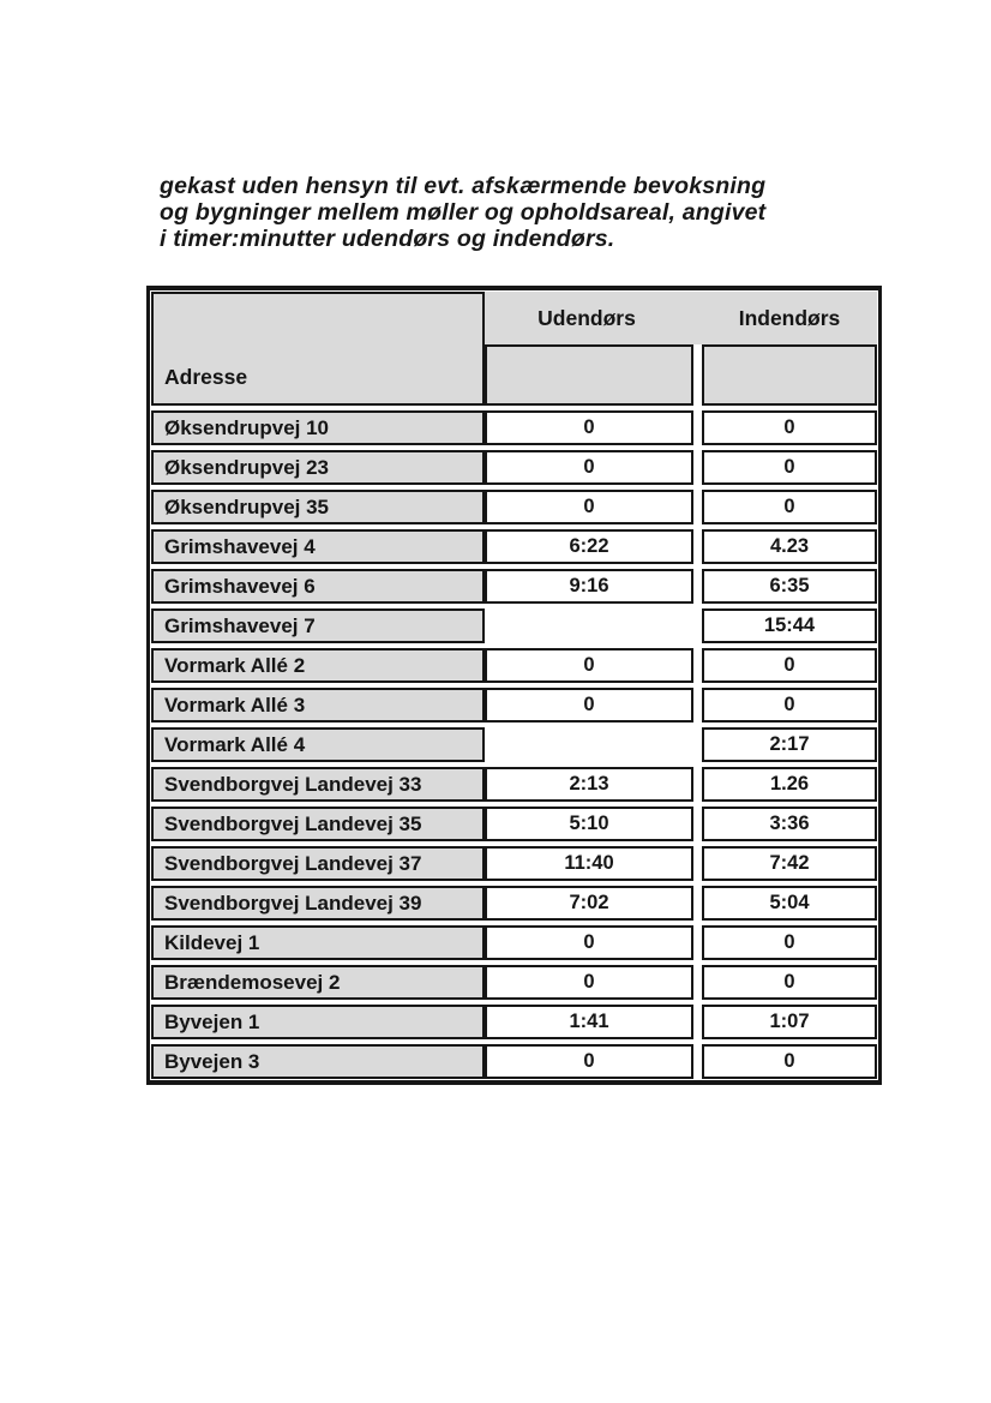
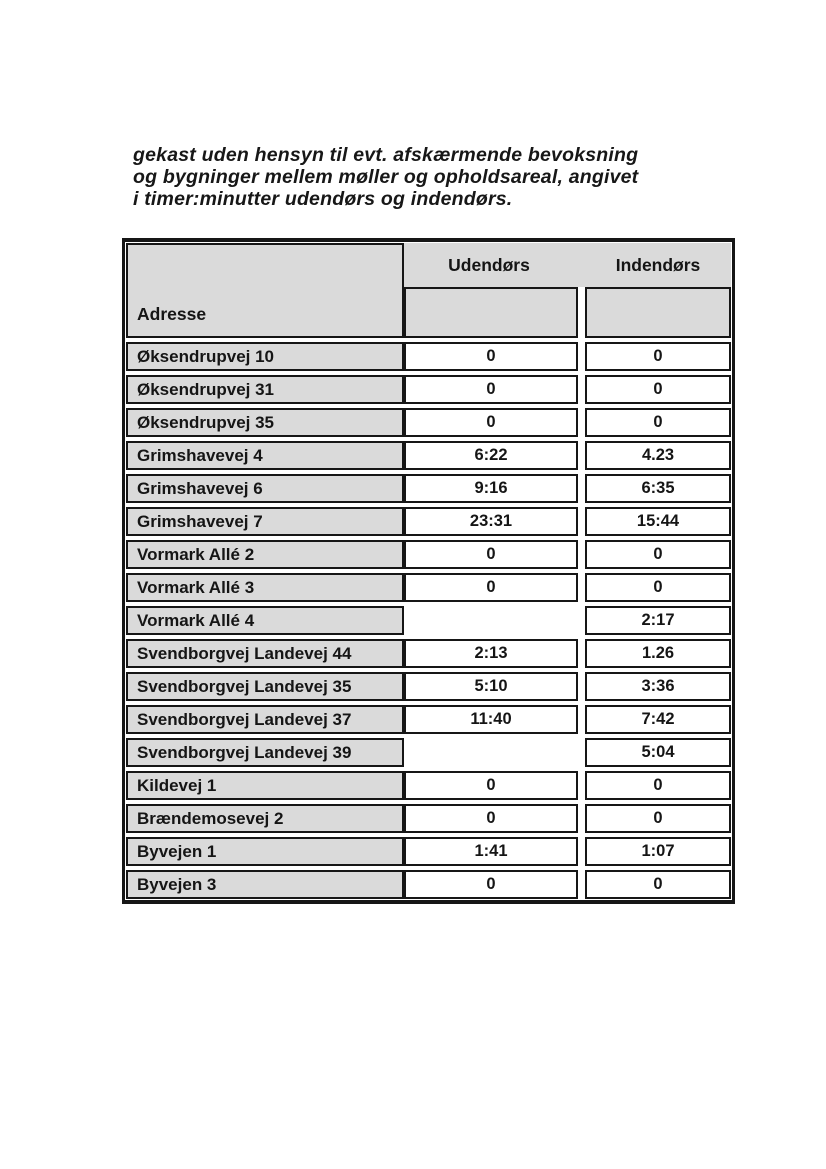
  gekast uden hensyn til evt. afskærmende bevoksning
  og bygninger mellem møller og opholdsareal, angivet
  i timer:minutter udendørs og indendørs.
  Adresse
  Udendørs
  Indendørs
  Øksendrupvej 10
  0
  0
- Øksendrupvej 23
+ Øksendrupvej 31
  0
  0
  Øksendrupvej 35
  0
  0
  Grimshavevej 4
  6:22
  4.23
  Grimshavevej 6
  9:16
  6:35
  Grimshavevej 7
+ 23:31
  15:44
  Vormark Allé 2
  0
  0
  Vormark Allé 3
  0
  0
  Vormark Allé 4
  2:17
- Svendborgvej Landevej 33
+ Svendborgvej Landevej 44
  2:13
  1.26
  Svendborgvej Landevej 35
  5:10
  3:36
  Svendborgvej Landevej 37
  11:40
  7:42
  Svendborgvej Landevej 39
- 7:02
  5:04
  Kildevej 1
  0
  0
  Brændemosevej 2
  0
  0
  Byvejen 1
  1:41
  1:07
  Byvejen 3
  0
  0
